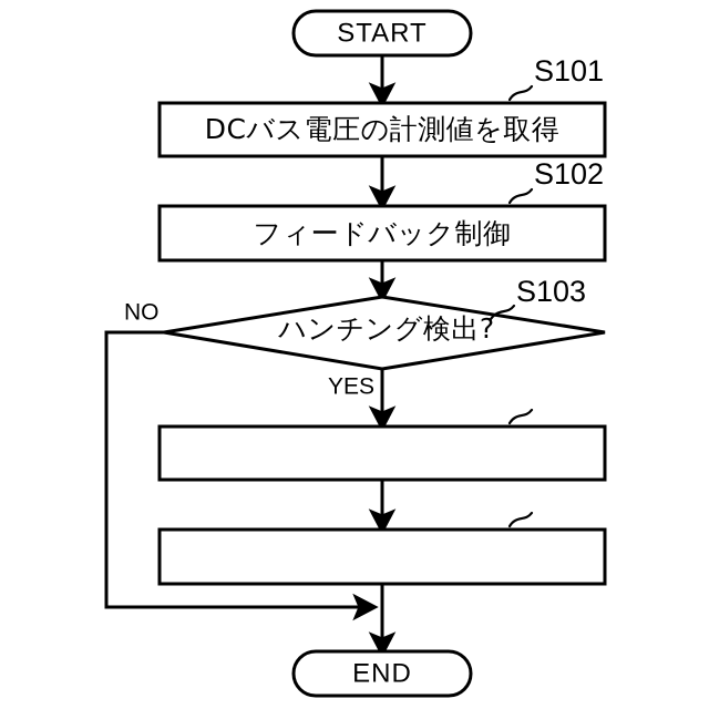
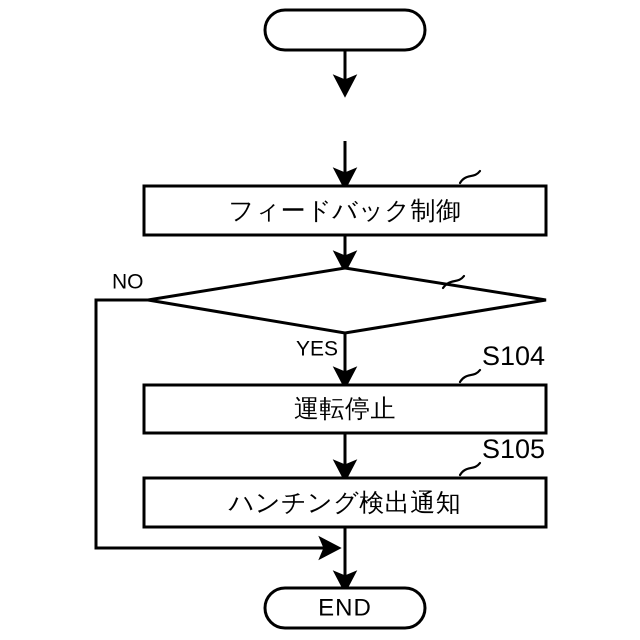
- START
- DCバス電圧の計測値を取得
- S101
  フィードバック制御
- S102
- ハンチング検出?
- S103
  NO
  YES
+ 運転停止
+ S104
+ ハンチング検出通知
+ S105
  END
